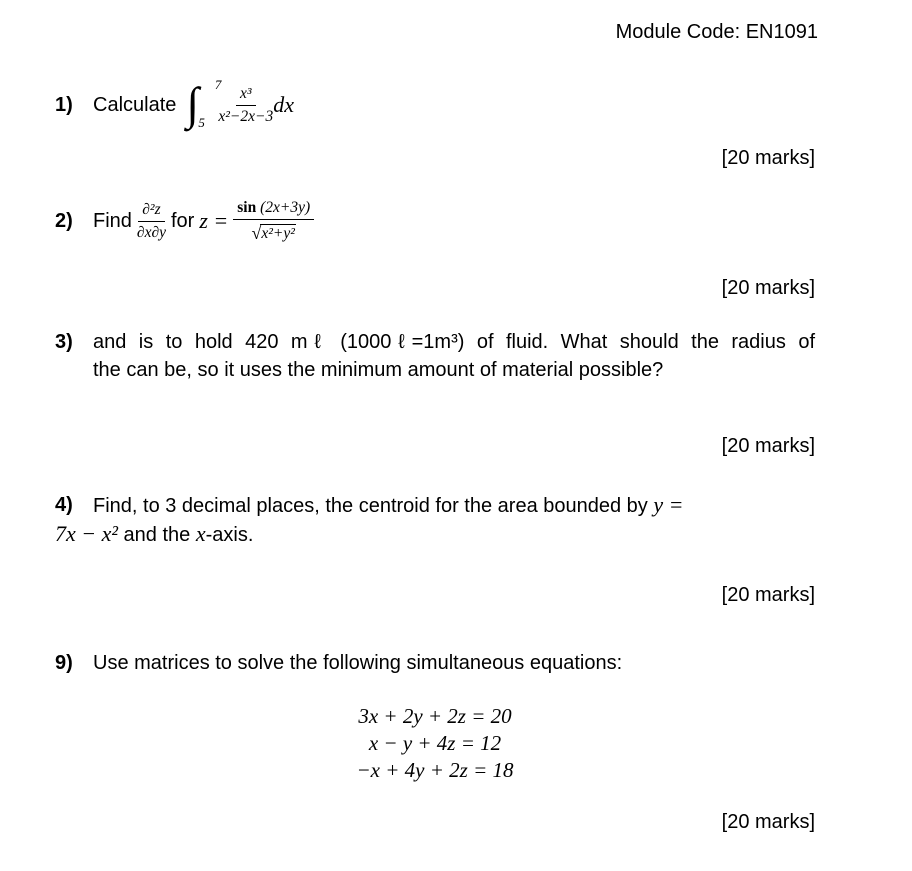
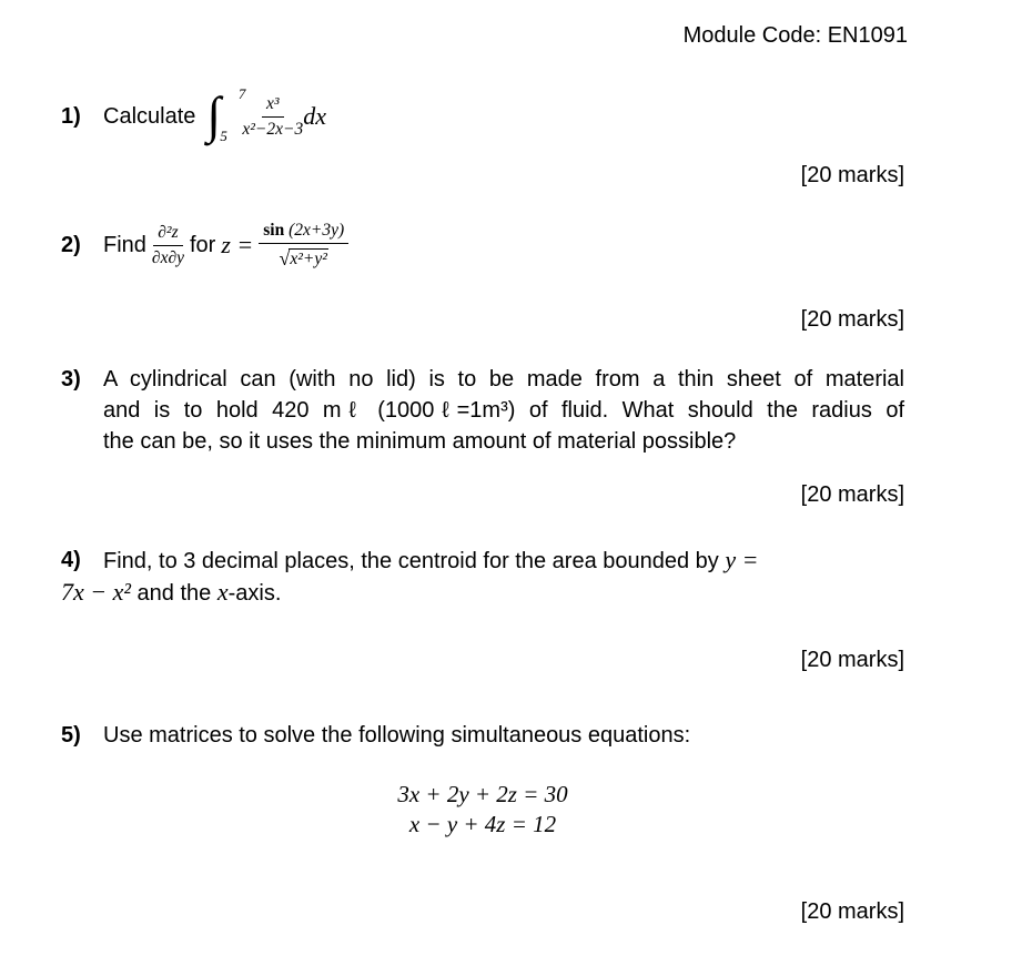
  Module Code: EN1091
  1)
  Calculate
  ∫
  7
  5
  x³
  x²−2x−3
  dx
  [20 marks]
  2)
  Find
  ∂²z
  ∂x∂y
  for
  z =
  sin (2x+3y)
  √x²+y²
  [20 marks]
  3)
+ A cylindrical can (with no lid) is to be made from a thin sheet of material
  and is to hold 420 mℓ (1000ℓ=1m³) of fluid. What should the radius of
  the can be, so it uses the minimum amount of material possible?
  [20 marks]
  4)
  Find, to 3 decimal places, the centroid for the area bounded by y =
  7x − x² and the x-axis.
  [20 marks]
- 9)
+ 5)
  Use matrices to solve the following simultaneous equations:
- 3x + 2y + 2z = 20
+ 3x + 2y + 2z = 30
  x − y + 4z = 12
- −x + 4y + 2z = 18
  [20 marks]
